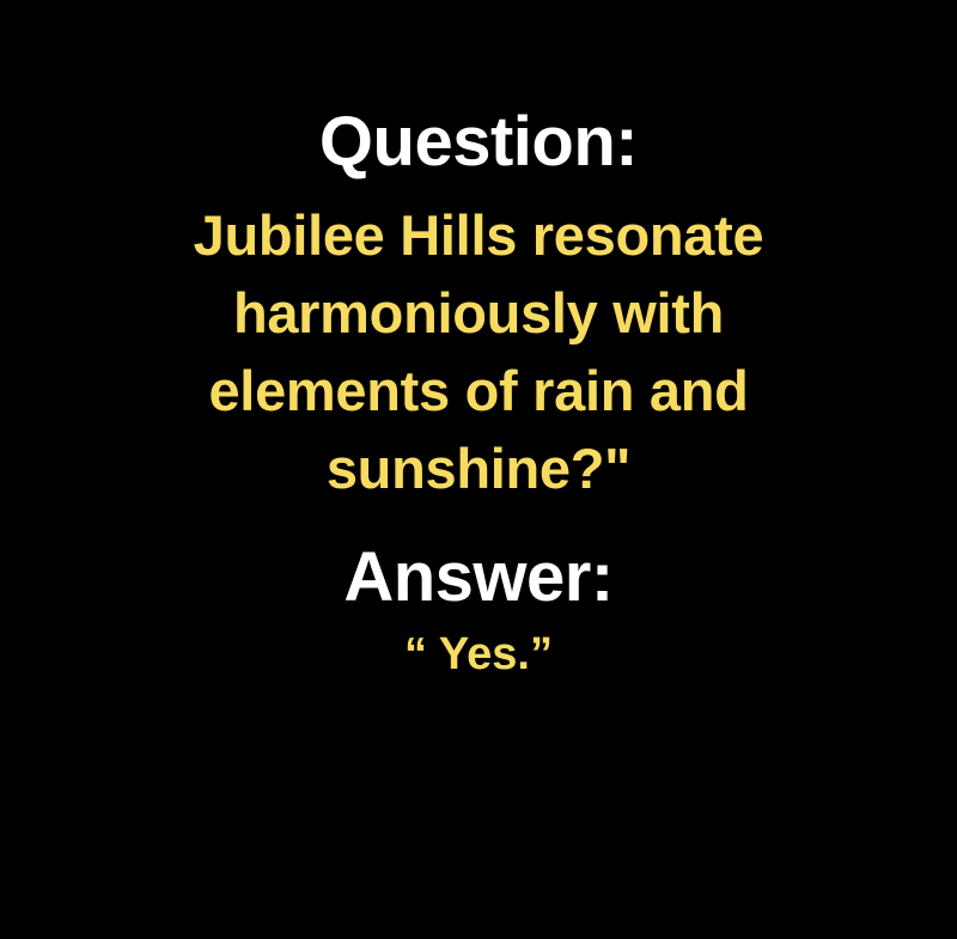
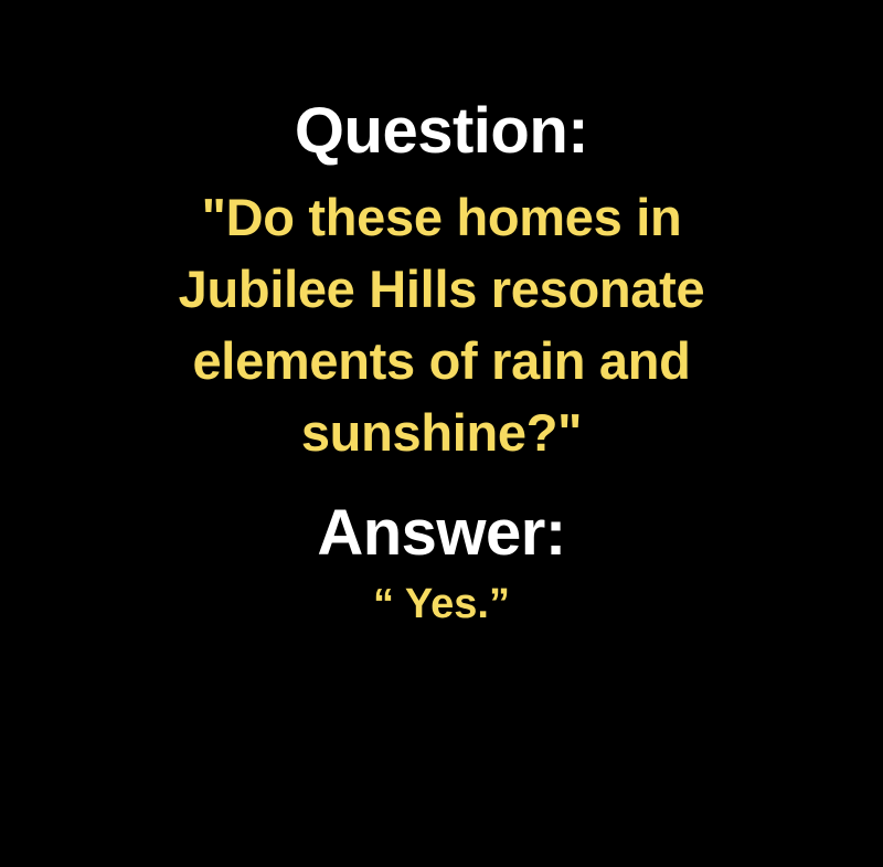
  Question:
+ "Do these homes in
  Jubilee Hills resonate
- harmoniously with
  elements of rain and
  sunshine?"
  Answer:
  “ Yes.”
